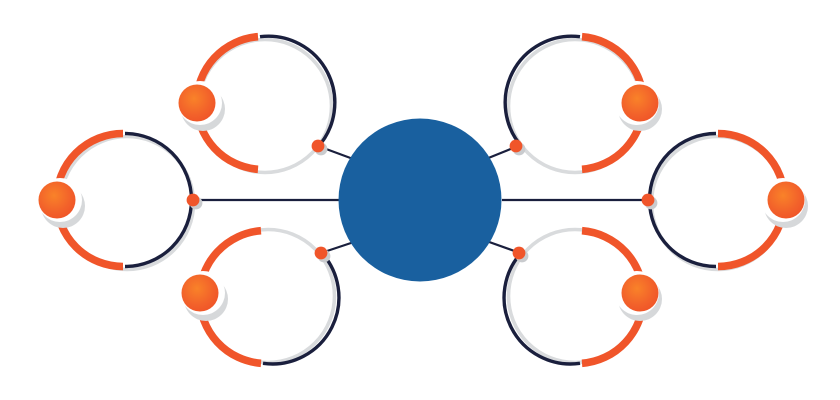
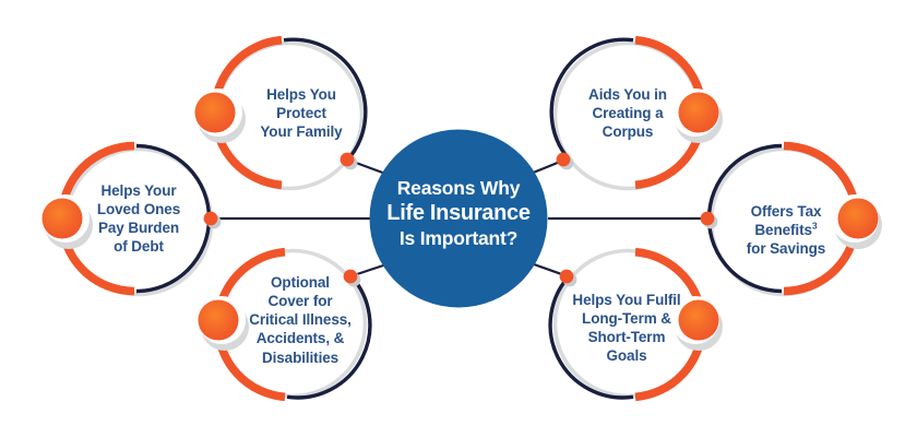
+ Reasons Why
+ Life Insurance
+ Is Important?
+ Helps Your
+ Loved Ones
+ Pay Burden
+ of Debt
+ Helps You
+ Protect
+ Your Family
+ Optional
+ Cover for
+ Critical Illness,
+ Accidents, &
+ Disabilities
+ Aids You in
+ Creating a
+ Corpus
+ Helps You Fulfil
+ Long-Term &
+ Short-Term
+ Goals
+ Offers Tax
+ Benefits3
+ for Savings
